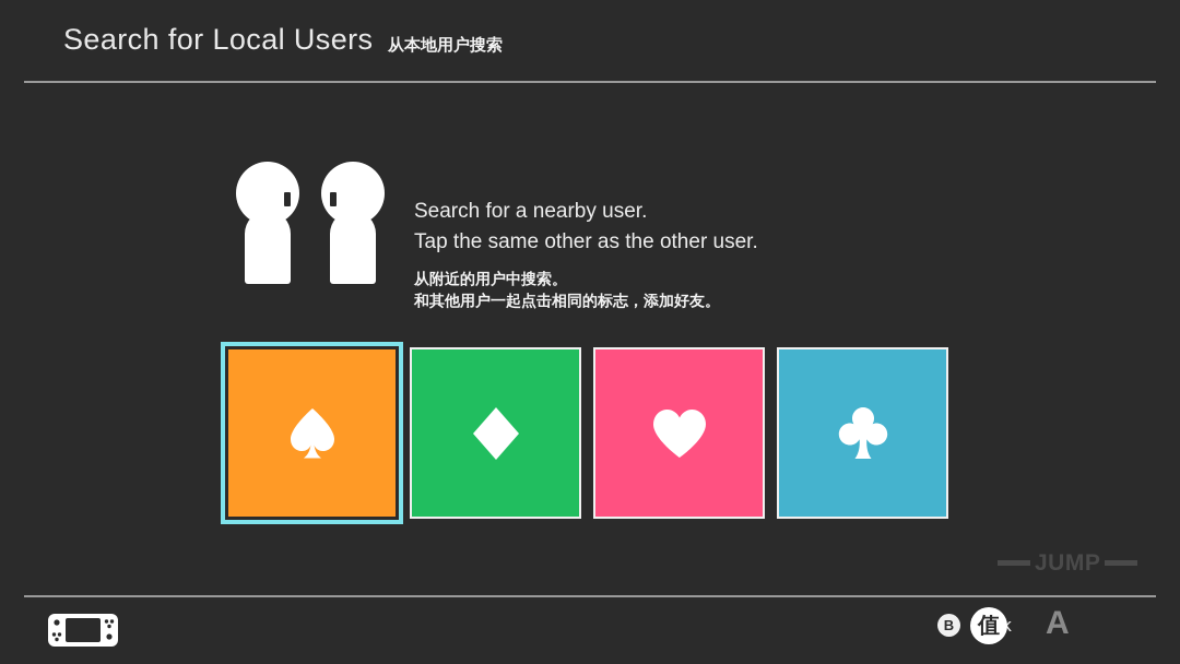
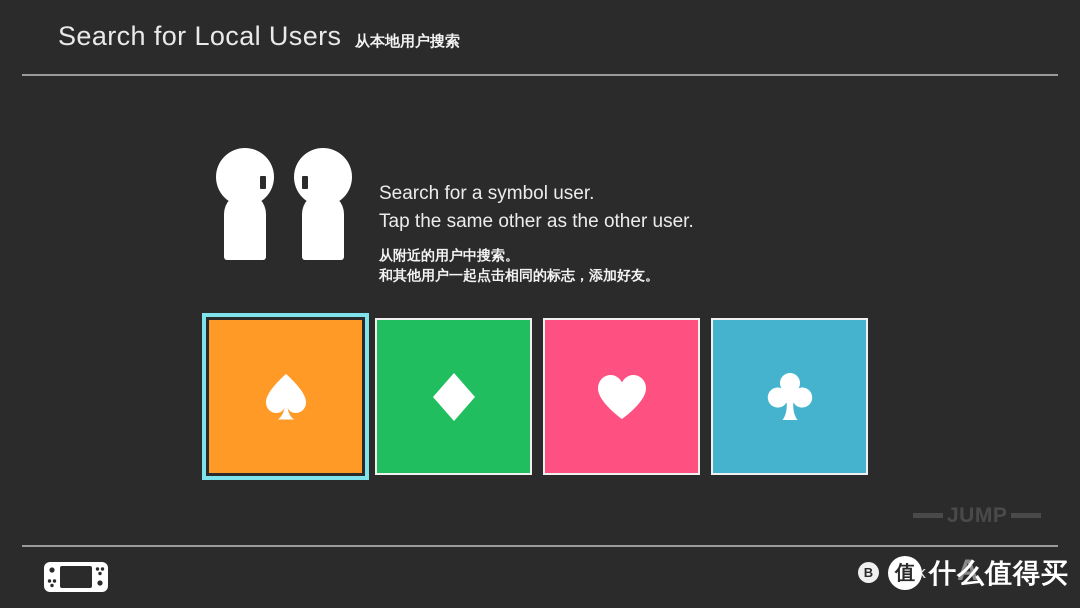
  Search for Local Users
  从本地用户搜索
- Search for a nearby user.
+ Search for a symbol user.
  Tap the same other as the other user.
  从附近的用户中搜索。
  和其他用户一起点击相同的标志，添加好友。
  JUMP
  B
  值
+ 什么值得买
  A
